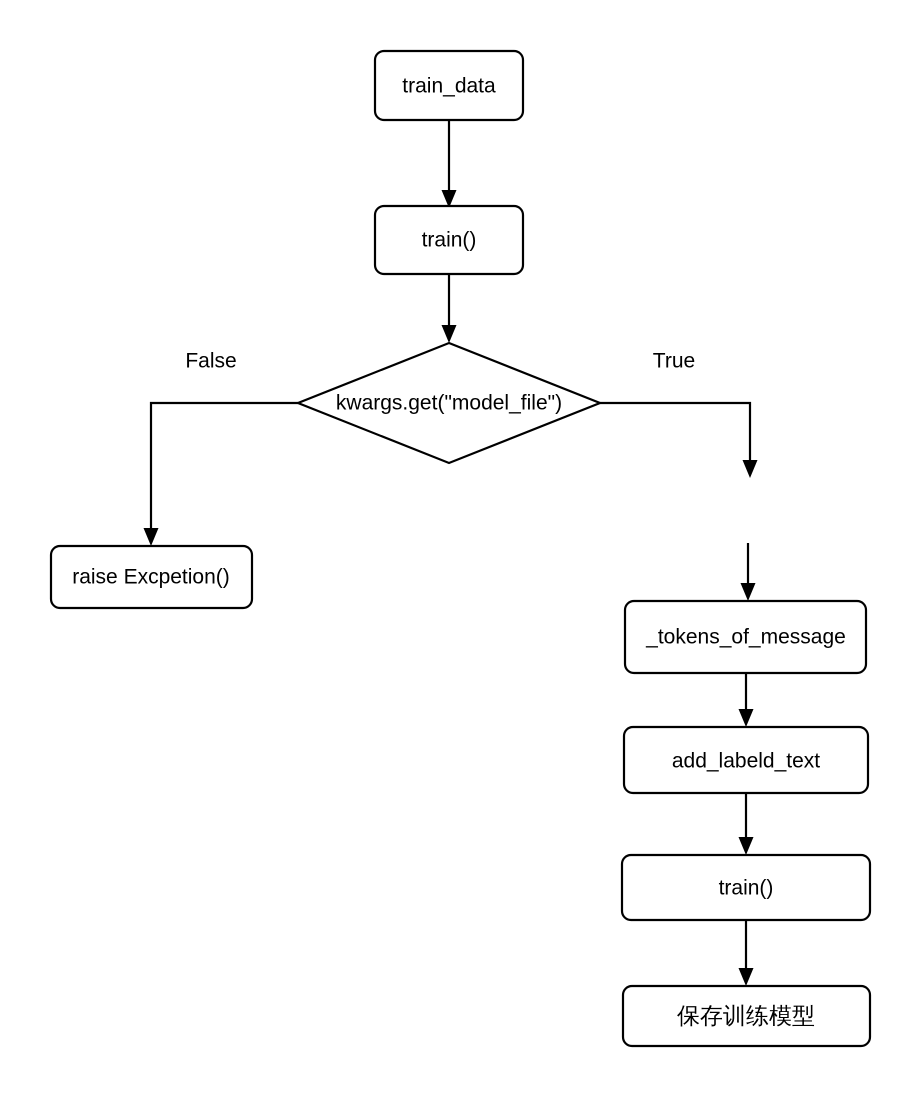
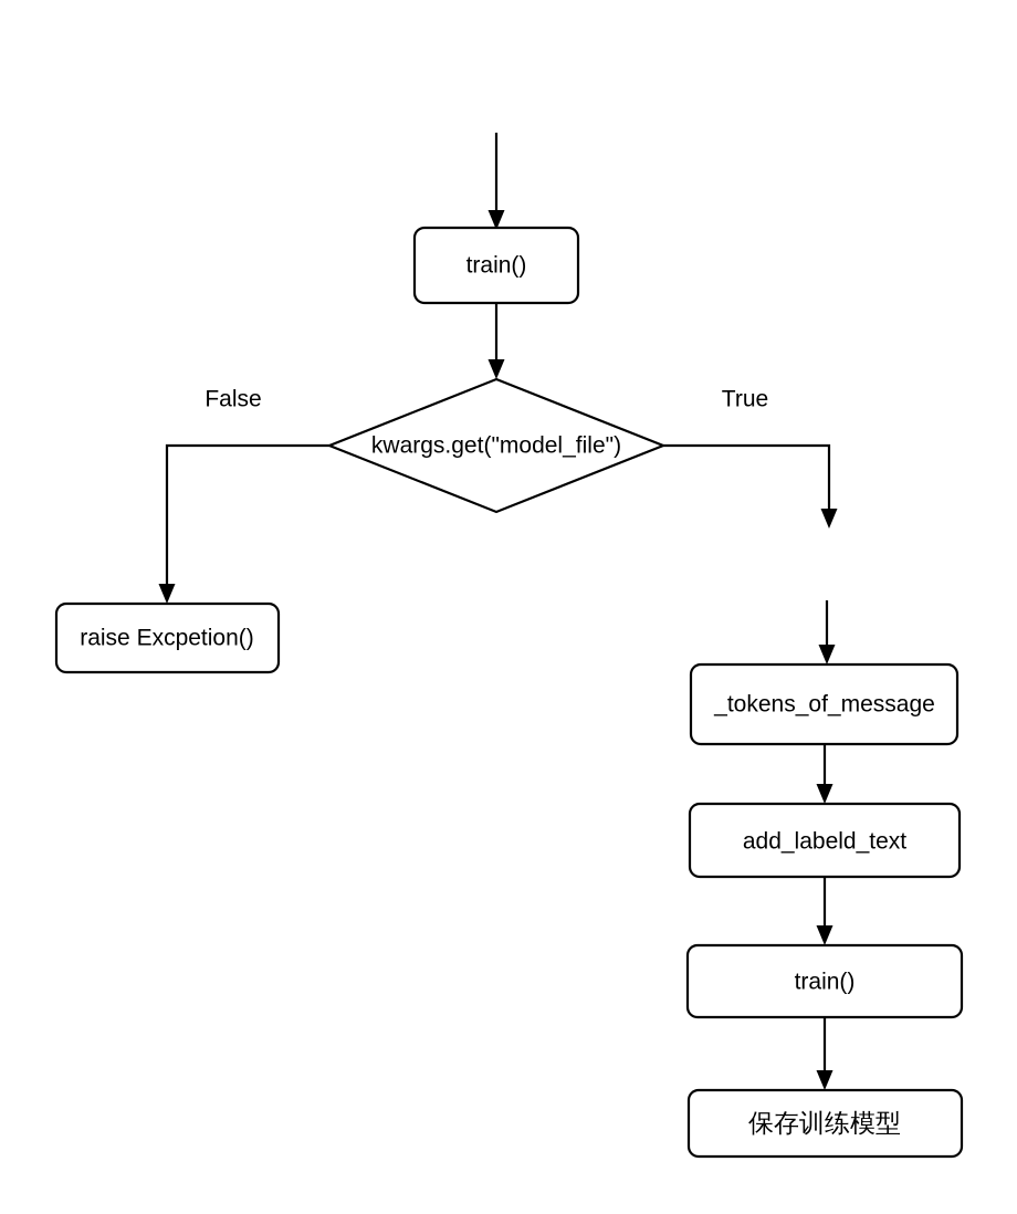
  False
  True
- train_data
  train()
  kwargs.get("model_file")
  raise Excpetion()
  _tokens_of_message
  add_labeld_text
  train()
  保存训练模型
